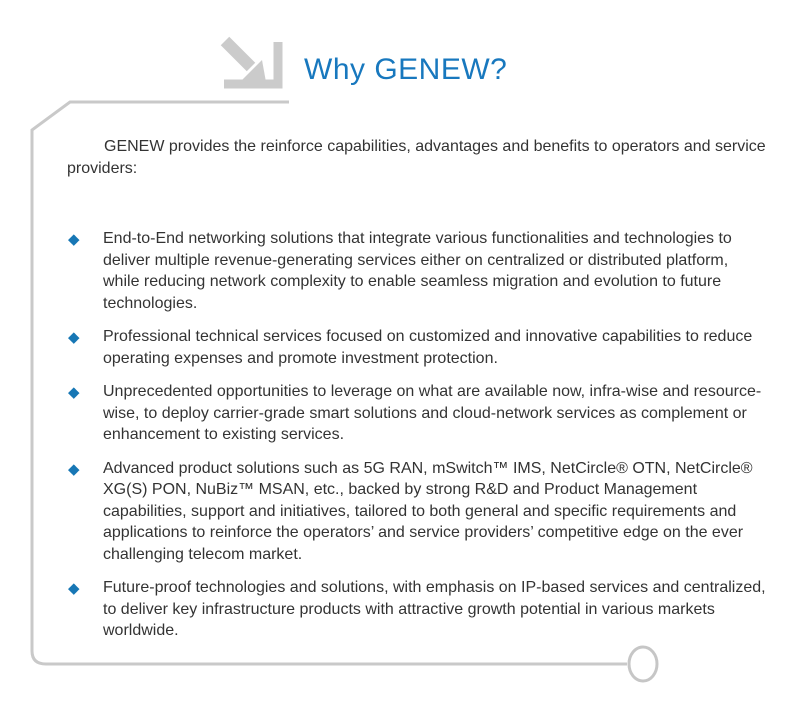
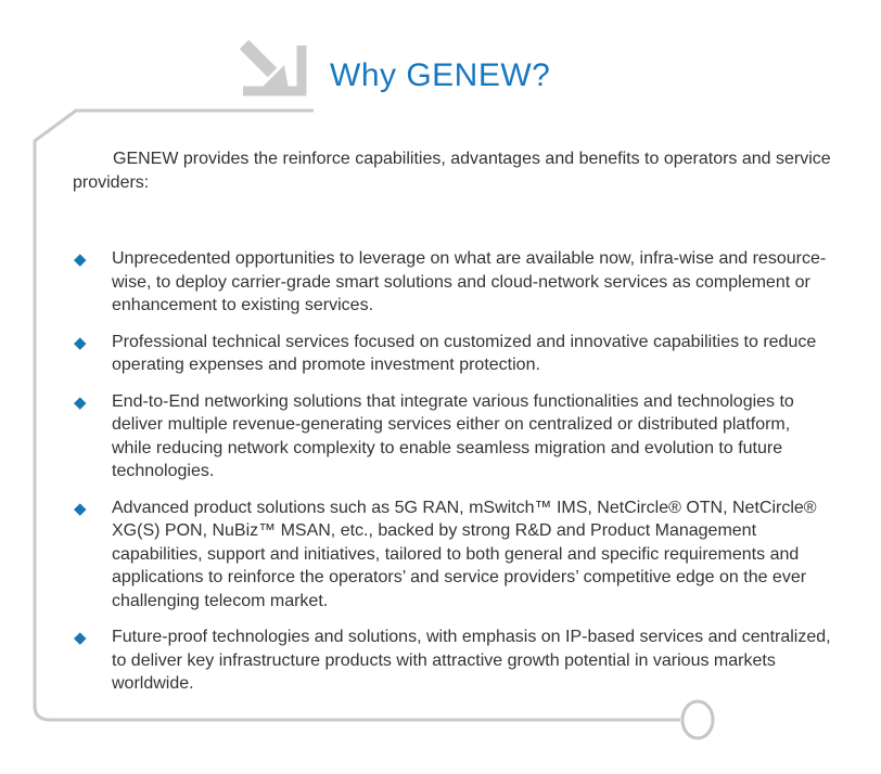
  Why GENEW?
  GENEW provides the reinforce capabilities, advantages and benefits to operators and service providers:
  ◆
- End-to-End networking solutions that integrate various functionalities and technologies to deliver multiple revenue-generating services either on centralized or distributed platform, while reducing network complexity to enable seamless migration and evolution to future technologies.
+ Unprecedented opportunities to leverage on what are available now, infra-wise and resource-wise, to deploy carrier-grade smart solutions and cloud-network services as complement or enhancement to existing services.
  ◆
  Professional technical services focused on customized and innovative capabilities to reduce operating expenses and promote investment protection.
  ◆
- Unprecedented opportunities to leverage on what are available now, infra-wise and resource-wise, to deploy carrier-grade smart solutions and cloud-network services as complement or enhancement to existing services.
+ End-to-End networking solutions that integrate various functionalities and technologies to deliver multiple revenue-generating services either on centralized or distributed platform, while reducing network complexity to enable seamless migration and evolution to future technologies.
  ◆
  Advanced product solutions such as 5G RAN, mSwitch™ IMS, NetCircle® OTN, NetCircle® XG(S) PON, NuBiz™ MSAN, etc., backed by strong R&D and Product Management capabilities, support and initiatives, tailored to both general and specific requirements and applications to reinforce the operators’ and service providers’ competitive edge on the ever challenging telecom market.
  ◆
  Future-proof technologies and solutions, with emphasis on IP-based services and centralized, to deliver key infrastructure products with attractive growth potential in various markets worldwide.
